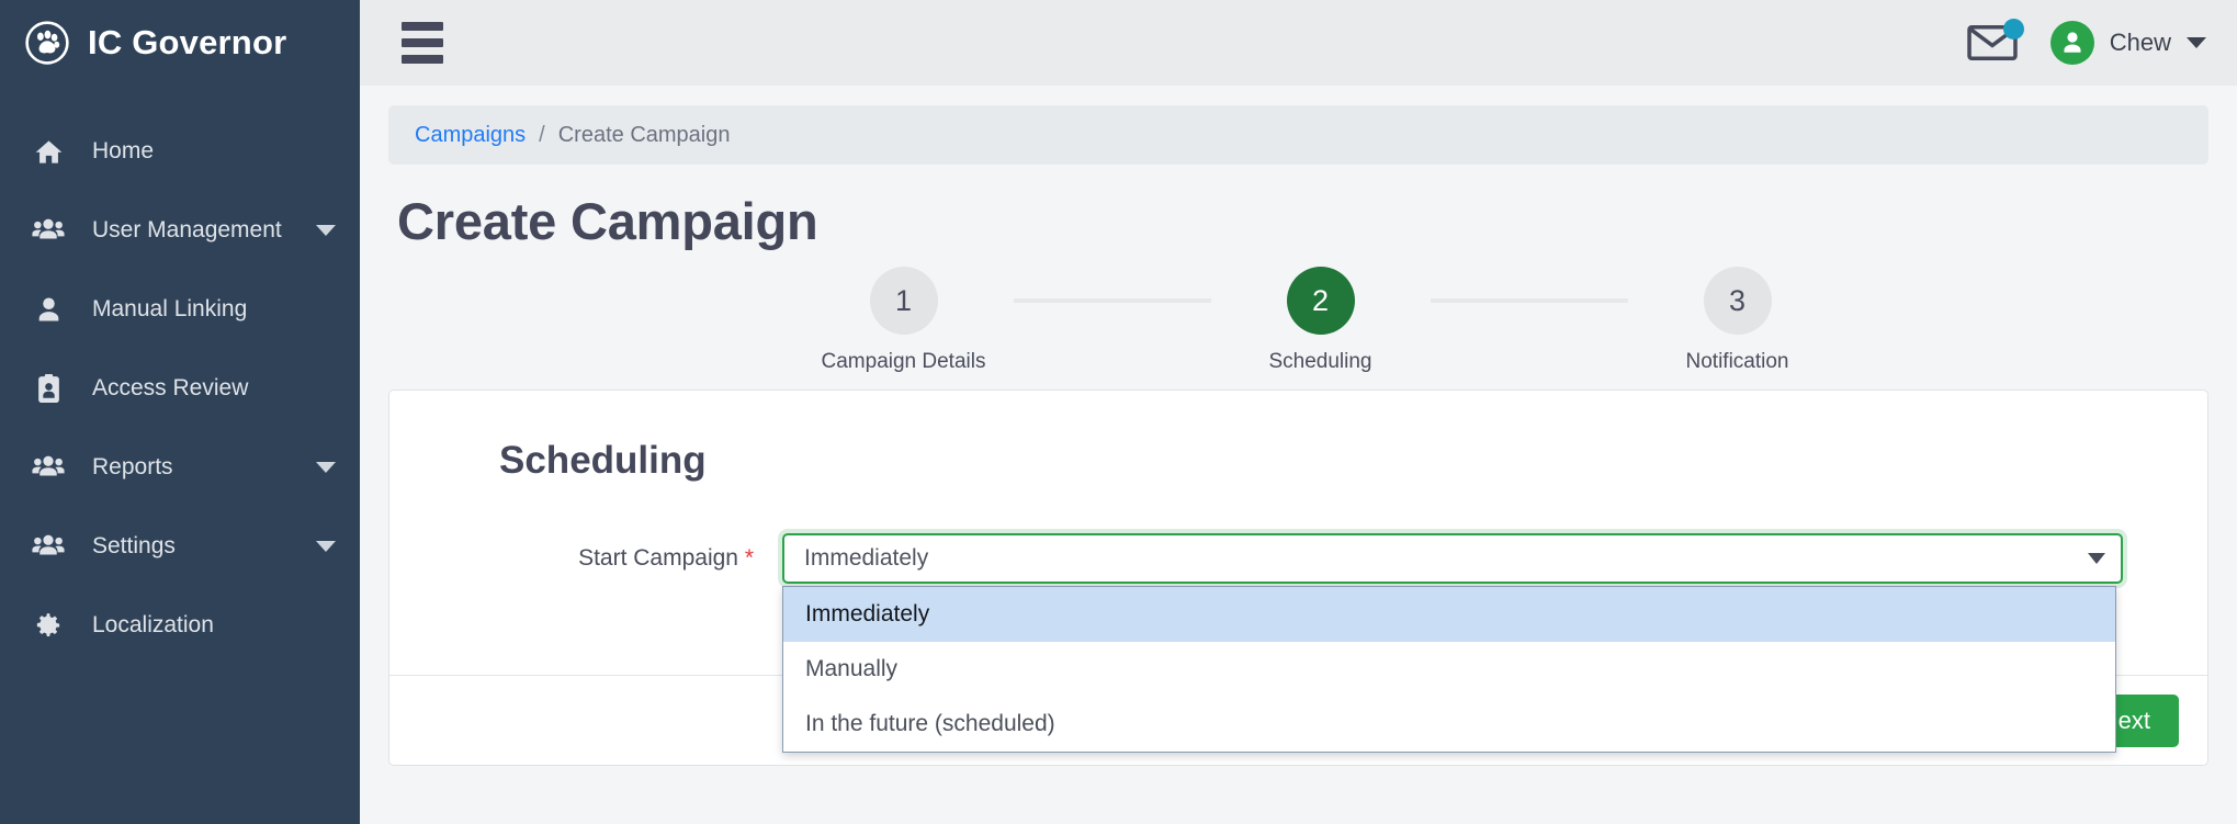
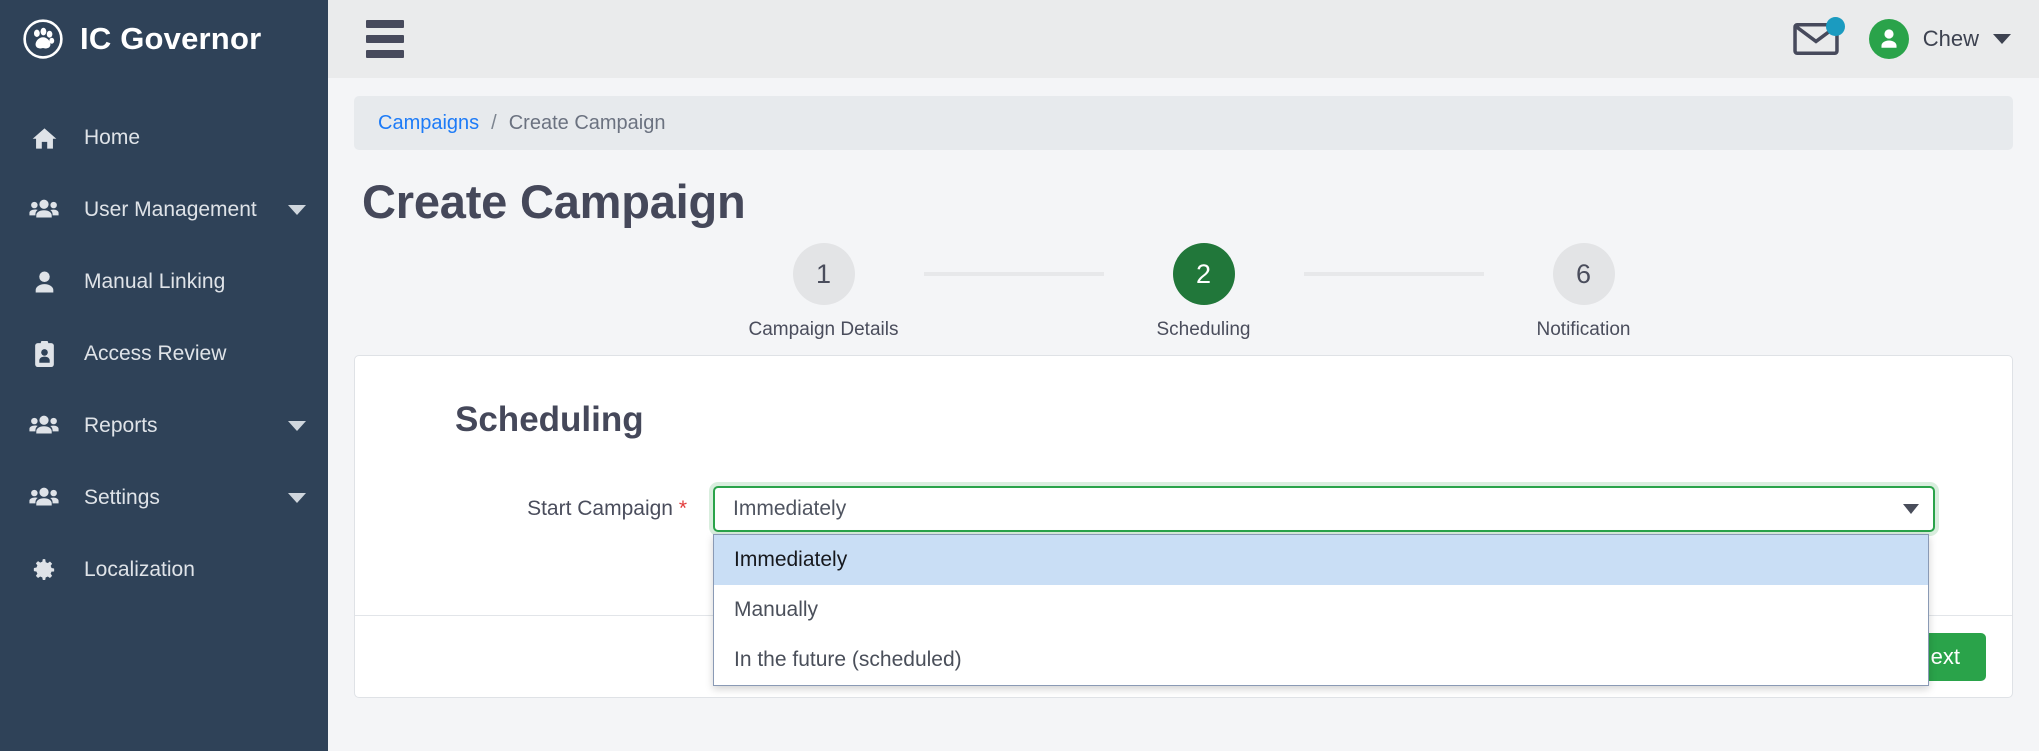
  IC Governor
  Home
  User Management
  Manual Linking
  Access Review
  Reports
  Settings
  Localization
  Chew
  Campaigns
  /
  Create Campaign
  Create Campaign
  1
  Campaign Details
  2
  Scheduling
- 3
+ 6
  Notification
  Scheduling
  Start Campaign *
  Immediately
  Immediately
  Manually
  In the future (scheduled)
  ext
